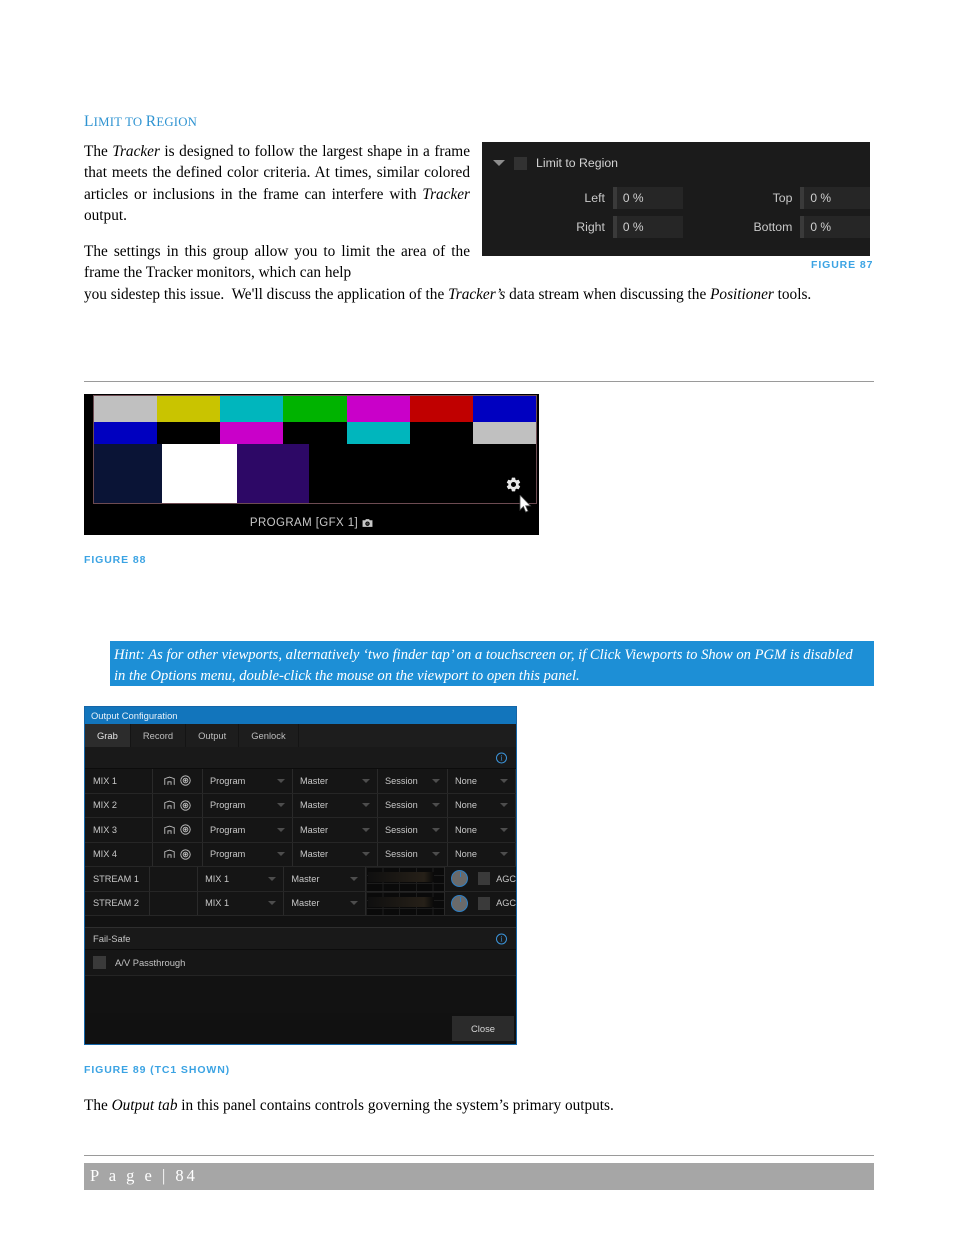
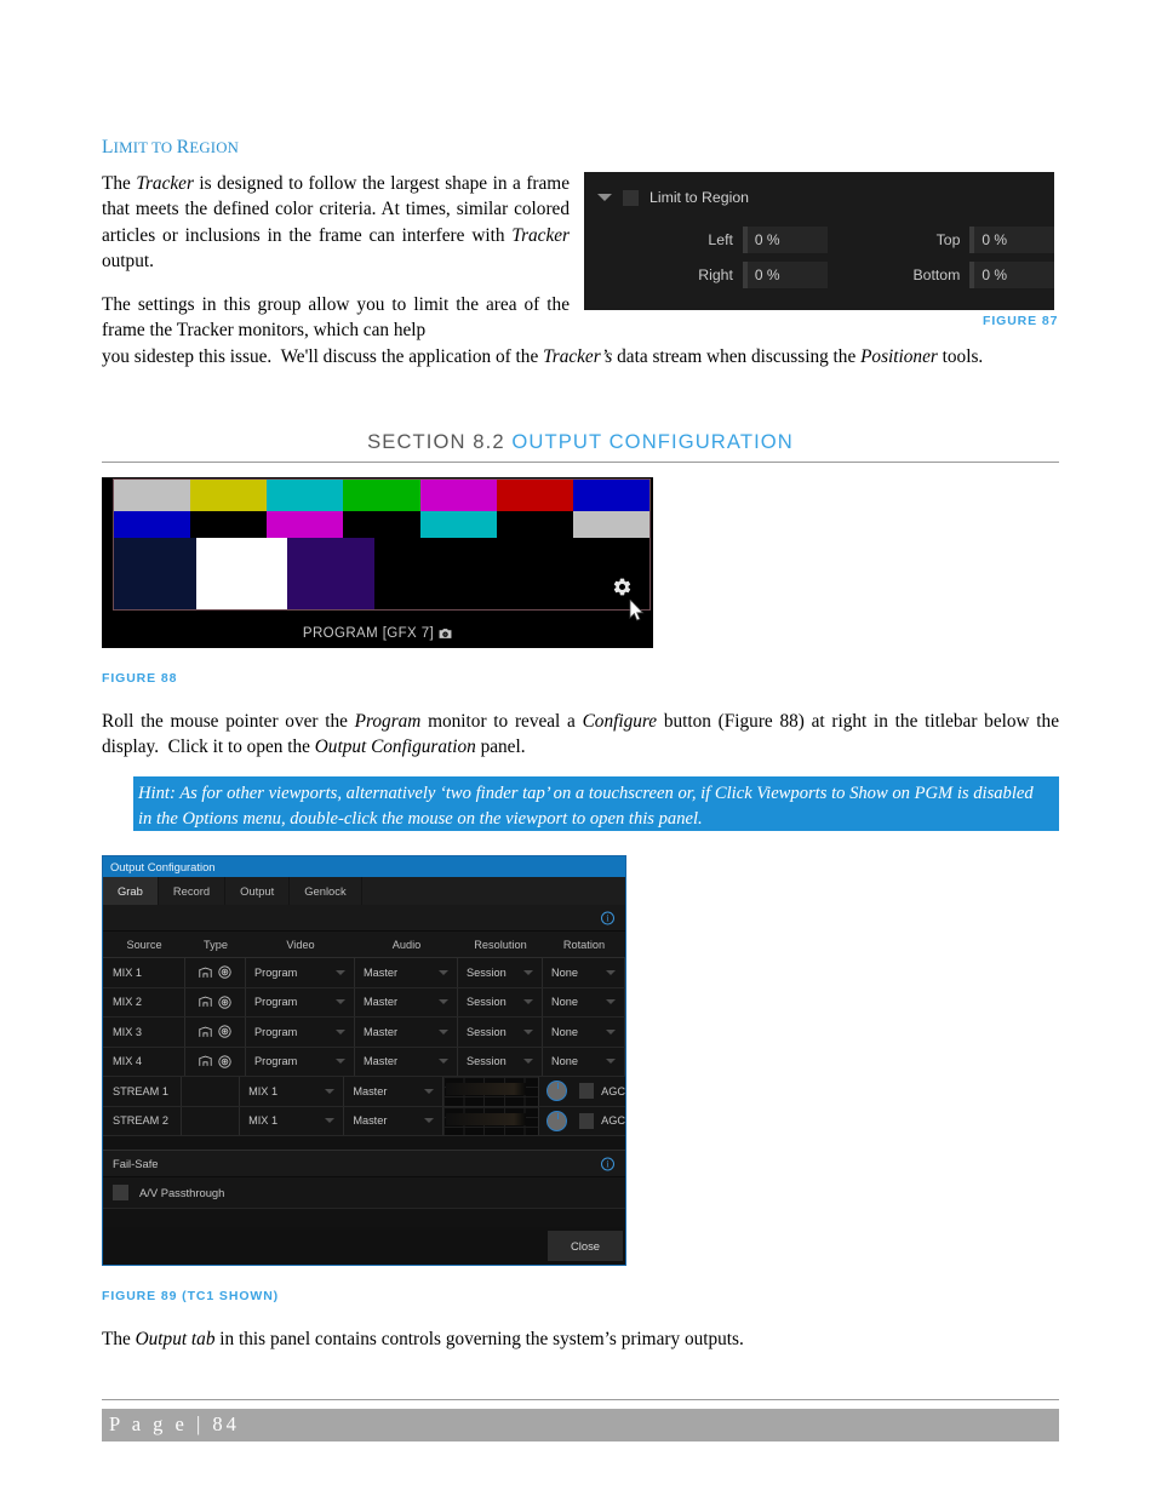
  LIMIT TO REGION
  The Tracker is designed to follow the largest shape in a frame that meets the defined color criteria. At times, similar colored articles or inclusions in the frame can interfere with Tracker output.
  The settings in this group allow you to limit the area of the frame the Tracker monitors, which can help
  you sidestep this issue. We'll discuss the application of the Tracker’s data stream when discussing the Positioner tools.
  Limit to Region
  Left
  0 %
  Top
  0 %
  Right
  0 %
  Bottom
  0 %
  FIGURE 87
+ SECTION 8.2 OUTPUT CONFIGURATION
- PROGRAM [GFX 1]
+ PROGRAM [GFX 7]
  FIGURE 88
+ Roll the mouse pointer over the Program monitor to reveal a Configure button (Figure 88) at right in the titlebar below the display. Click it to open the Output Configuration panel.
  Hint: As for other viewports, alternatively ‘two finder tap’ on a touchscreen or, if Click Viewports to Show on PGM is disabled in the Options menu, double-click the mouse on the viewport to open this panel.
  Output Configuration
  Grab
  Record
  Output
  Genlock
  i
+ Source
+ Type
+ Video
+ Audio
+ Resolution
+ Rotation
  MIX 1
  Program
  Master
  Session
  None
  MIX 2
  Program
  Master
  Session
  None
  MIX 3
  Program
  Master
  Session
  None
  MIX 4
  Program
  Master
  Session
  None
  STREAM 1
  MIX 1
  Master
  AGC
  STREAM 2
  MIX 1
  Master
  AGC
  Fail-Safe
  i
  A/V Passthrough
  Close
  FIGURE 89 (TC1 SHOWN)
  The Output tab in this panel contains controls governing the system’s primary outputs.
  P a g e | 84
